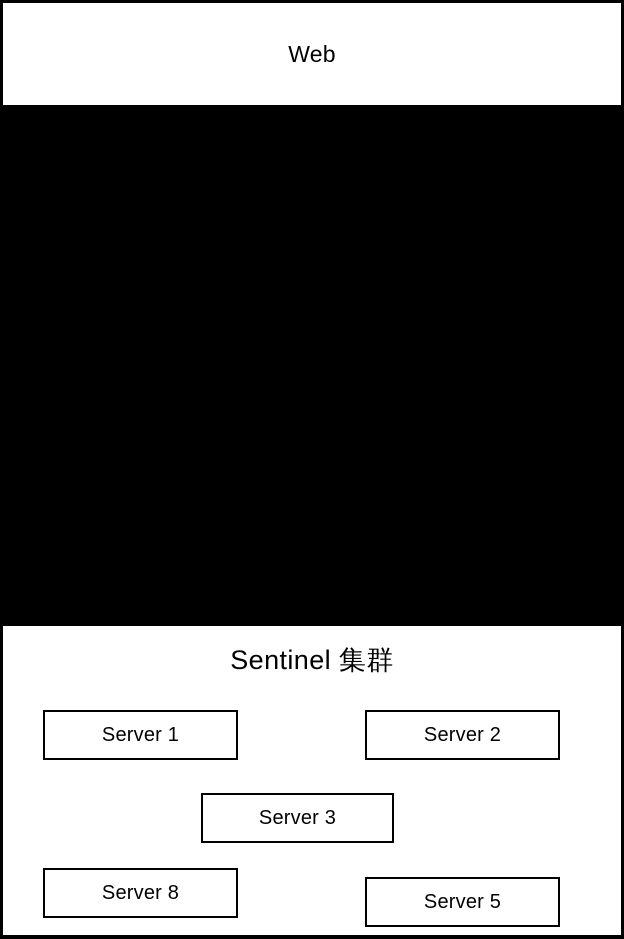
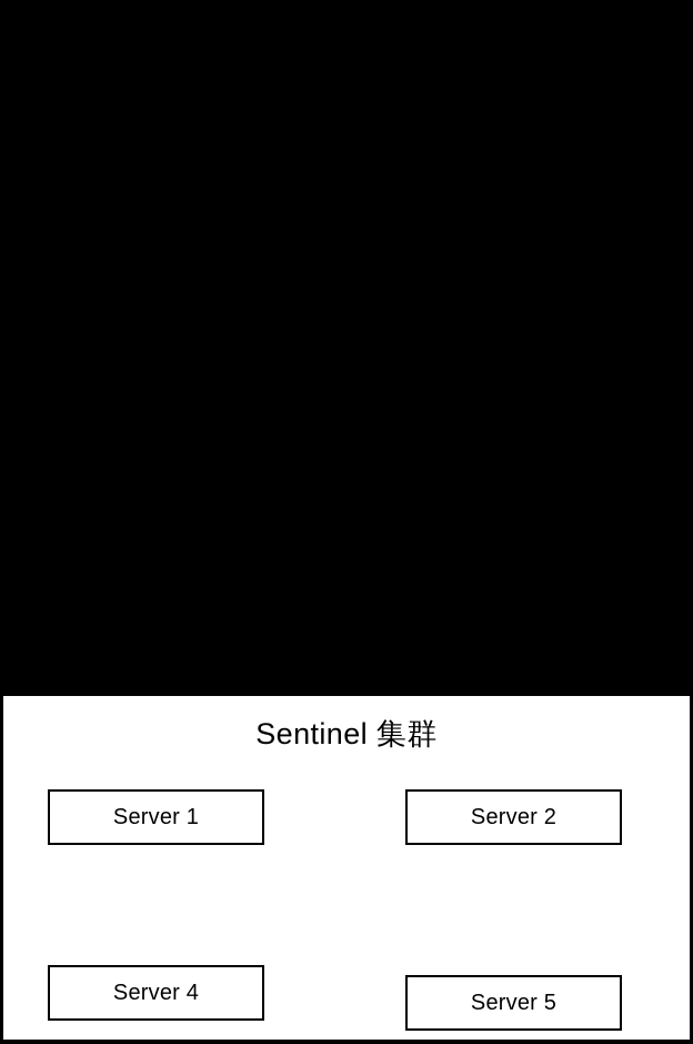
- Web
  Sentinel 集群
  Server 1
  Server 2
- Server 3
- Server 8
+ Server 4
  Server 5
